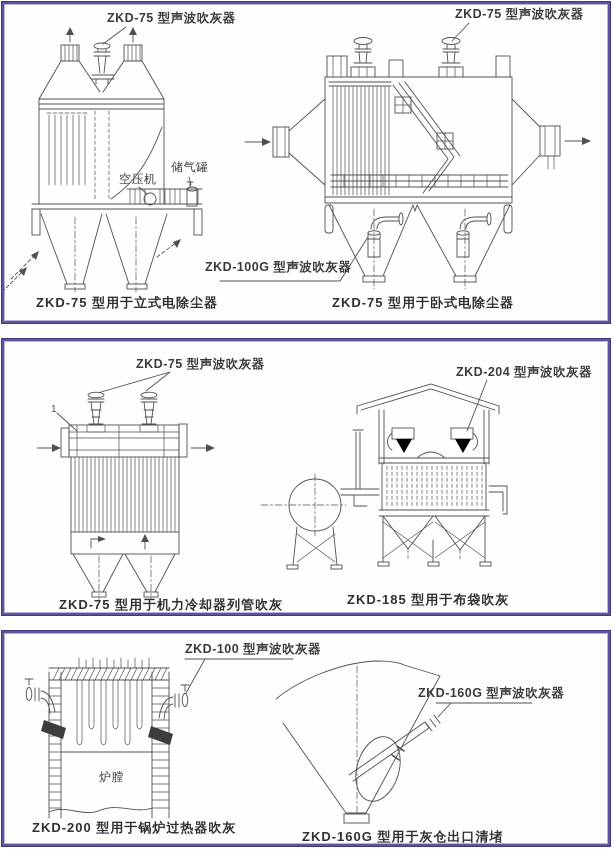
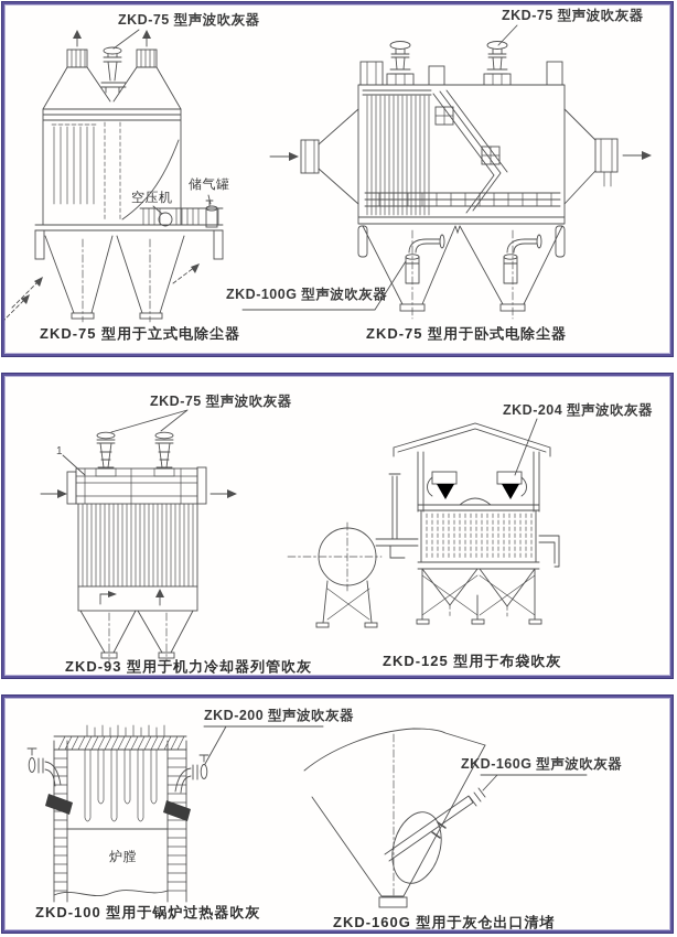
  ZKD-75 型声波吹灰器
  ZKD-75 型声波吹灰器
  空压机
  储气罐
  ZKD-100G 型声波吹灰器
  ZKD-75 型用于立式电除尘器
  ZKD-75 型用于卧式电除尘器
  ZKD-75 型声波吹灰器
  1
  ZKD-204 型声波吹灰器
- ZKD-75 型用于机力冷却器列管吹灰
+ ZKD-93 型用于机力冷却器列管吹灰
- ZKD-185 型用于布袋吹灰
+ ZKD-125 型用于布袋吹灰
- ZKD-100 型声波吹灰器
+ ZKD-200 型声波吹灰器
  炉膛
  ZKD-160G 型声波吹灰器
- ZKD-200 型用于锅炉过热器吹灰
+ ZKD-100 型用于锅炉过热器吹灰
  ZKD-160G 型用于灰仓出口清堵
